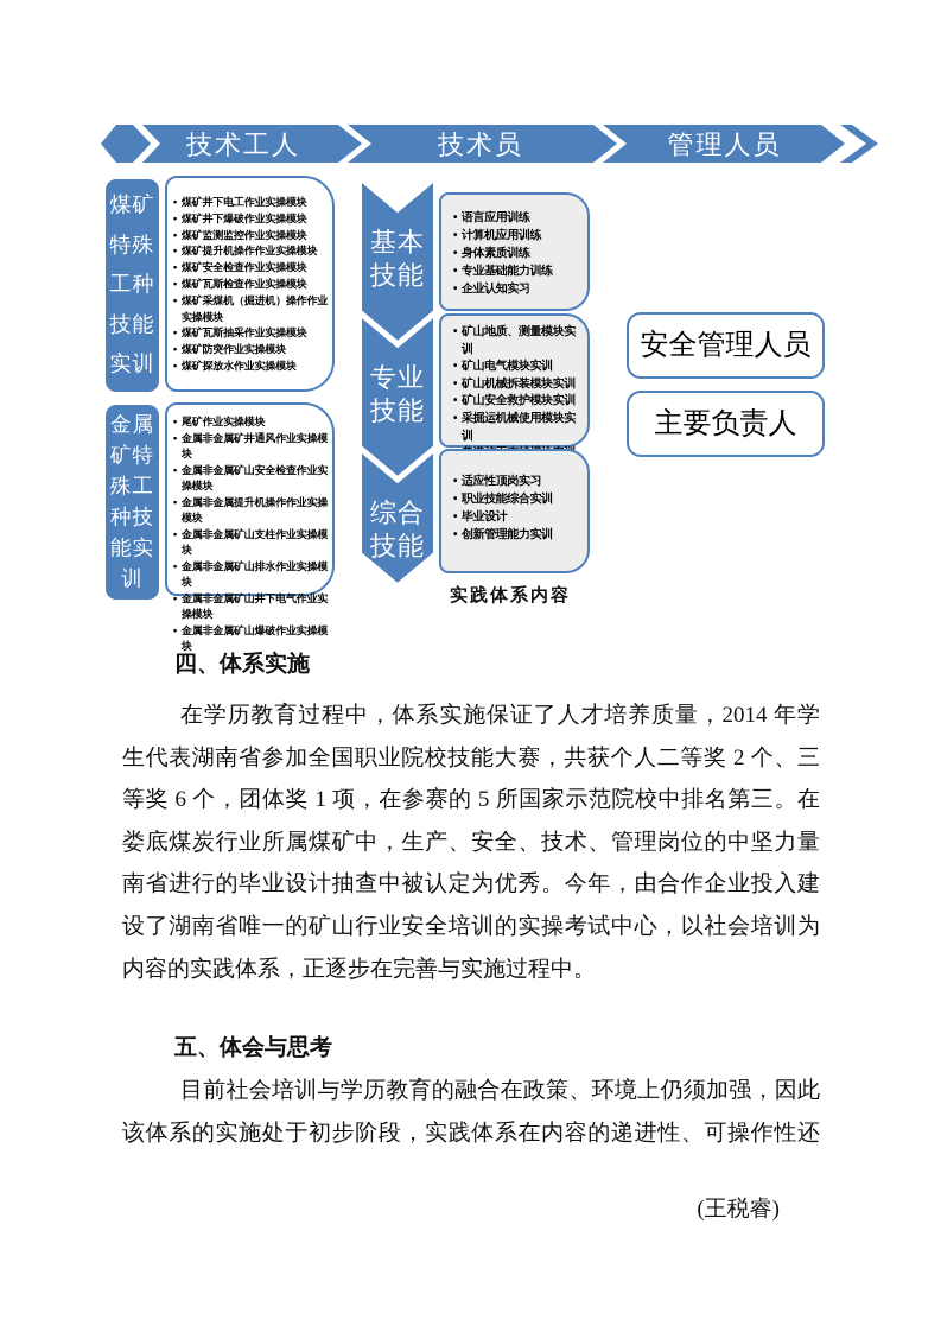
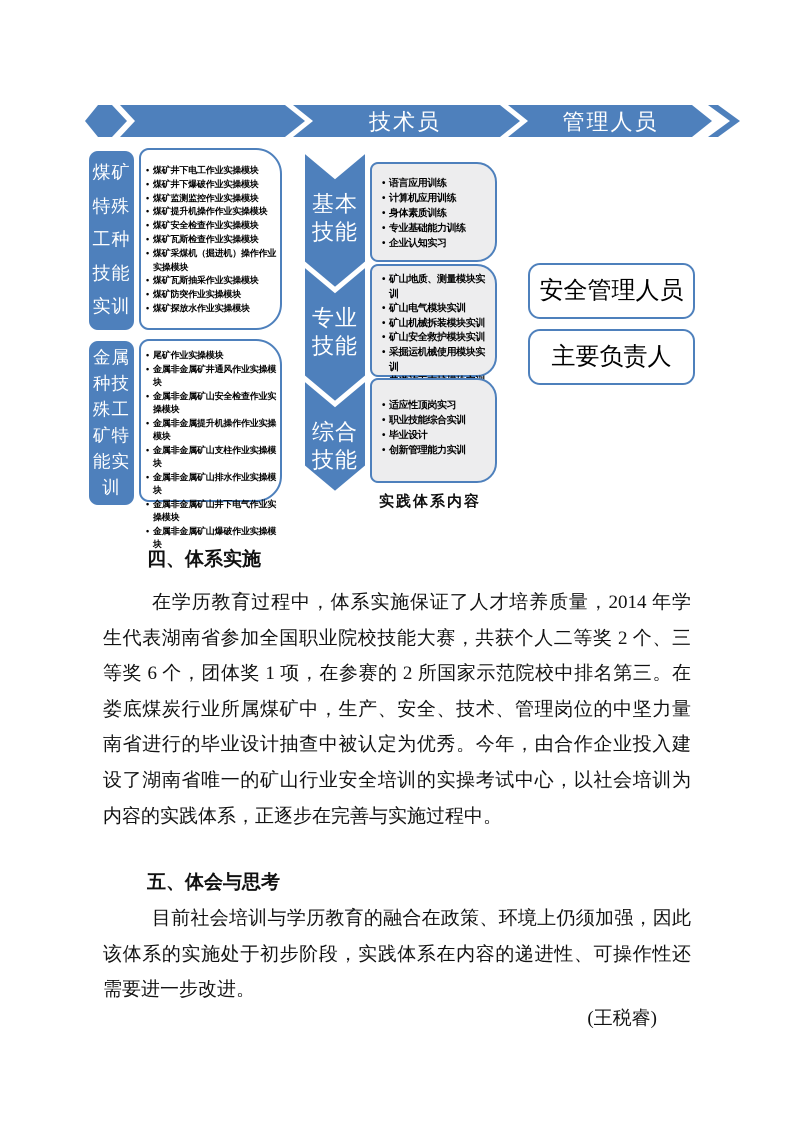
- 技术工人
  技术员
  管理人员
  煤矿
  特殊
  工种
  技能
  实训
  煤矿井下电工作业实操模块
  煤矿井下爆破作业实操模块
  煤矿监测监控作业实操模块
  煤矿提升机操作作业实操模块
  煤矿安全检查作业实操模块
  煤矿瓦斯检查作业实操模块
  煤矿采煤机（掘进机）操作作业实操模块
  煤矿瓦斯抽采作业实操模块
  煤矿防突作业实操模块
  煤矿探放水作业实操模块
  金属
- 矿特
+ 种技
  殊工
- 种技
+ 矿特
  能实
  训
  尾矿作业实操模块
  金属非金属矿井通风作业实操模块
  金属非金属矿山安全检查作业实操模块
  金属非金属提升机操作作业实操模块
  金属非金属矿山支柱作业实操模块
  金属非金属矿山排水作业实操模块
  金属非金属矿山井下电气作业实操模块
  金属非金属矿山爆破作业实操模块
  基本
  技能
  专业
  技能
  综合
  技能
  语言应用训练
  计算机应用训练
  身体素质训练
  专业基础能力训练
  企业认知实习
  矿山地质、测量模块实训
  矿山电气模块实训
  矿山机械拆装模块实训
  矿山安全救护模块实训
  采掘运机械使用模块实训
  适应性顶岗实习
  职业技能综合实训
  毕业设计
  创新管理能力实训
  安全管理人员
  主要负责人
  实践体系内容
  四、体系实施
  在学历教育过程中，体系实施保证了人才培养质量，2014 年学
  生代表湖南省参加全国职业院校技能大赛，共获个人二等奖 2 个、三
- 等奖 6 个，团体奖 1 项，在参赛的 5 所国家示范院校中排名第三。在
+ 等奖 6 个，团体奖 1 项，在参赛的 2 所国家示范院校中排名第三。在
  娄底煤炭行业所属煤矿中，生产、安全、技术、管理岗位的中坚力量
  南省进行的毕业设计抽查中被认定为优秀。今年，由合作企业投入建
  设了湖南省唯一的矿山行业安全培训的实操考试中心，以社会培训为
  内容的实践体系，正逐步在完善与实施过程中。
  五、体会与思考
  目前社会培训与学历教育的融合在政策、环境上仍须加强，因此
  该体系的实施处于初步阶段，实践体系在内容的递进性、可操作性还
+ 需要进一步改进。
  (王税睿)
